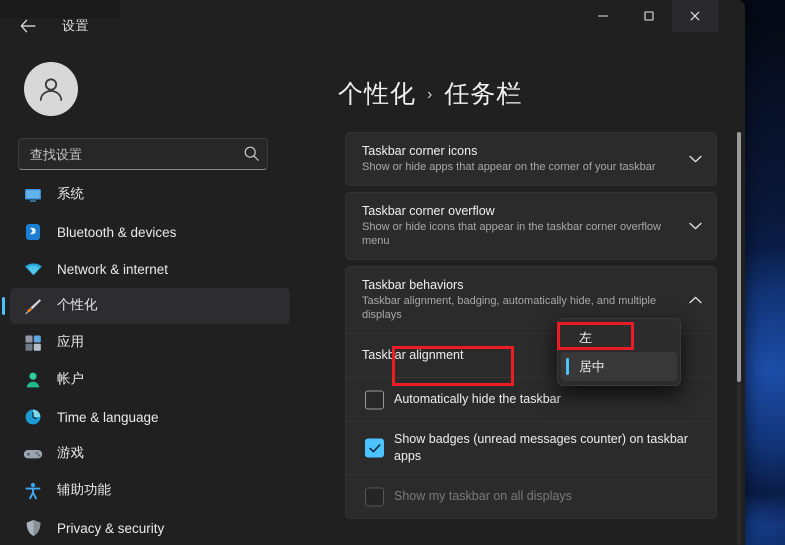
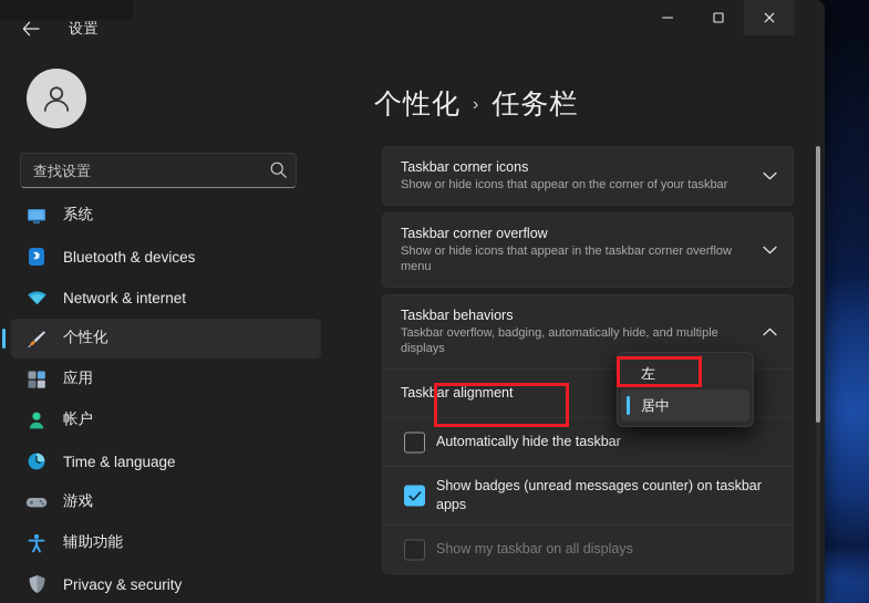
  设置
  查找设置
  系统
  Bluetooth & devices
  Network & internet
  个性化
  应用
  帐户
  Time & language
  游戏
  辅助功能
  Privacy & security
  个性化
  ›
  任务栏
  Taskbar corner icons
- Show or hide apps that appear on the corner of your taskbar
+ Show or hide icons that appear on the corner of your taskbar
  Taskbar corner overflow
  Show or hide icons that appear in the taskbar corner overflow menu
  Taskbar behaviors
- Taskbar alignment, badging, automatically hide, and multiple displays
+ Taskbar overflow, badging, automatically hide, and multiple displays
  Taskbar alignment
  Automatically hide the taskbar
  Show badges (unread messages counter) on taskbar apps
  Show my taskbar on all displays
  左
  居中
